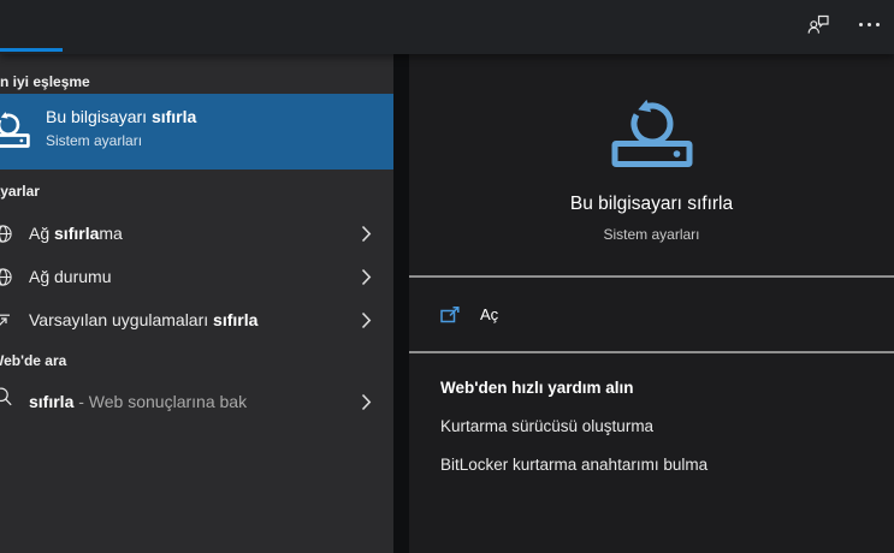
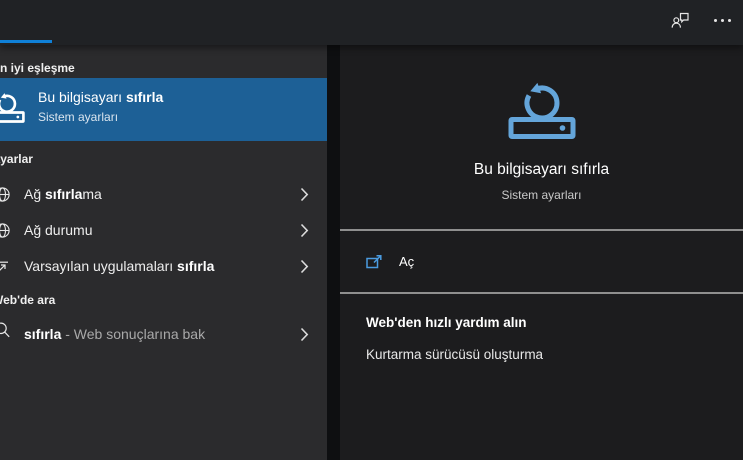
  n iyi eşleşme
  Bu bilgisayarı sıfırla
  Sistem ayarları
  yarlar
  Ağ sıfırlama
  Ağ durumu
  Varsayılan uygulamaları sıfırla
  eb'de ara
  sıfırla - Web sonuçlarına bak
  Bu bilgisayarı sıfırla
  Sistem ayarları
  Aç
  Web'den hızlı yardım alın
  Kurtarma sürücüsü oluşturma
- BitLocker kurtarma anahtarımı bulma
